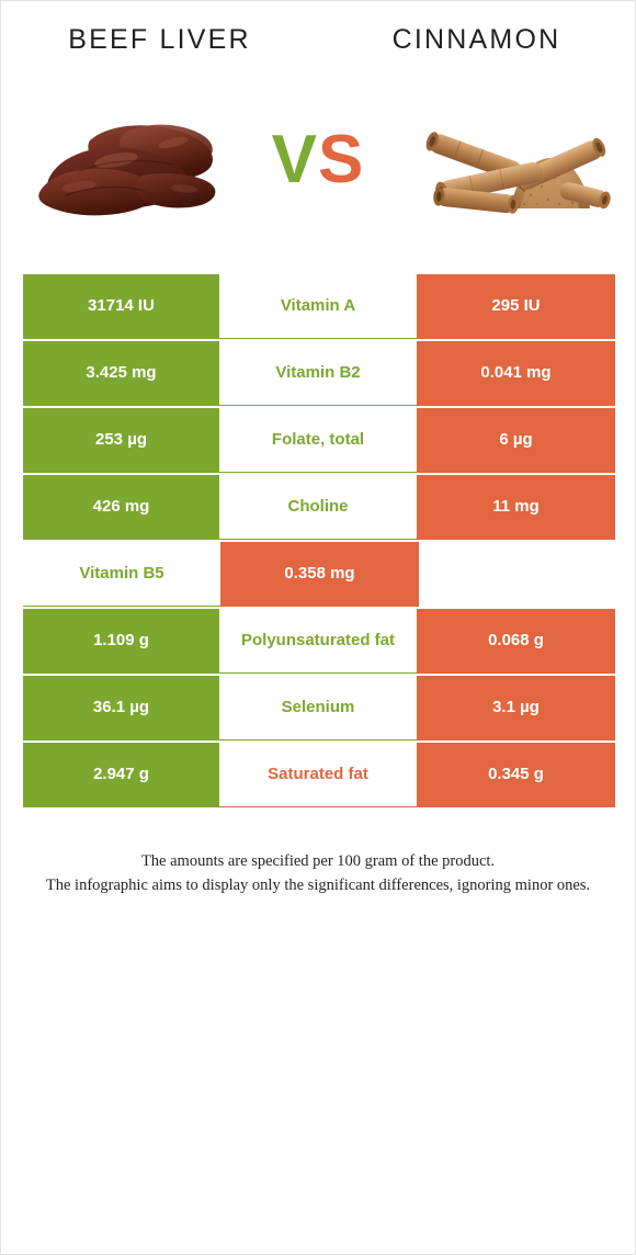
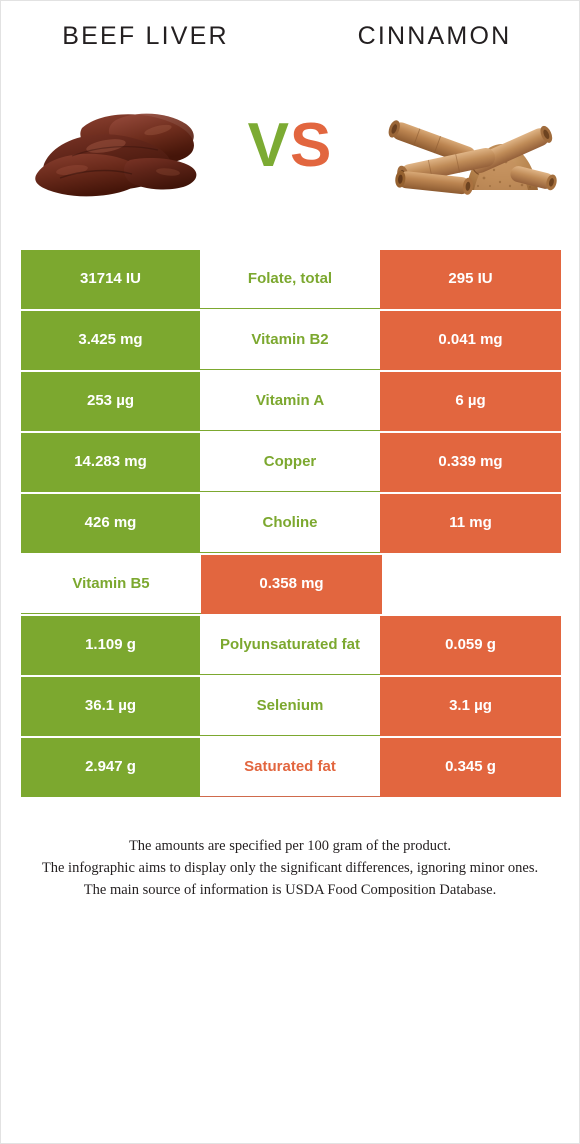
  BEEF LIVER
  CINNAMON
  VS
  31714 IU
- Vitamin A
+ Folate, total
  295 IU
  3.425 mg
  Vitamin B2
  0.041 mg
  253 µg
- Folate, total
+ Vitamin A
  6 µg
+ 14.283 mg
+ Copper
+ 0.339 mg
  426 mg
  Choline
  11 mg
  Vitamin B5
  0.358 mg
  1.109 g
  Polyunsaturated fat
- 0.068 g
+ 0.059 g
  36.1 µg
  Selenium
  3.1 µg
  2.947 g
  Saturated fat
  0.345 g
  The amounts are specified per 100 gram of the product.
  The infographic aims to display only the significant differences, ignoring minor ones.
+ The main source of information is USDA Food Composition Database.
